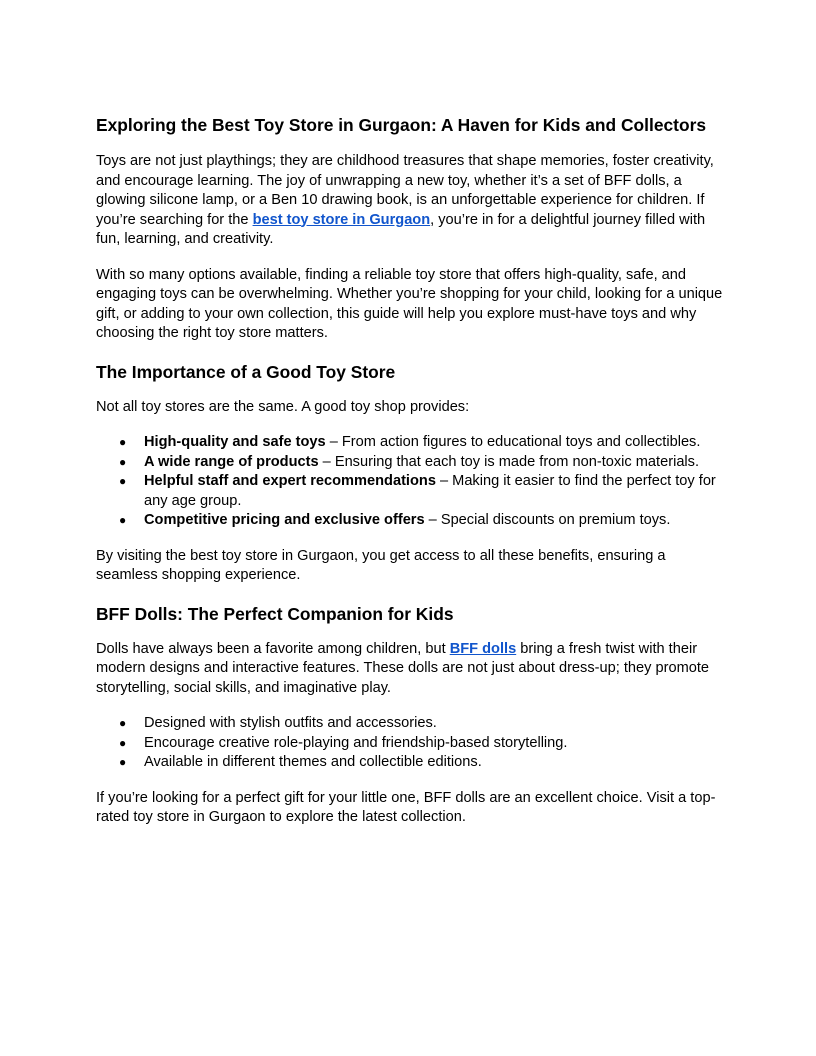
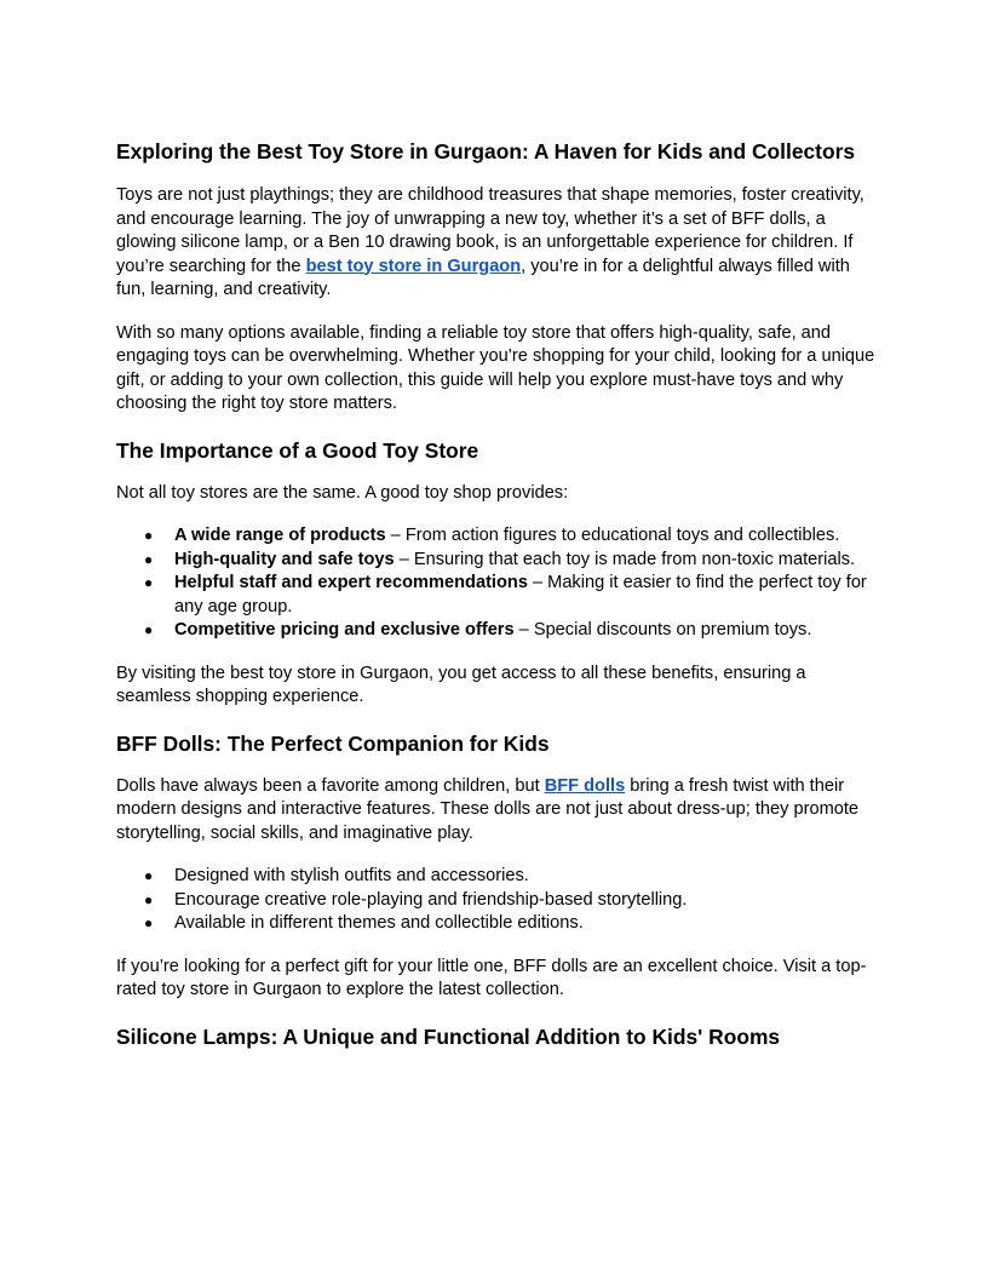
  Exploring the Best Toy Store in Gurgaon: A Haven for Kids and Collectors
- Toys are not just playthings; they are childhood treasures that shape memories, foster creativity, and encourage learning. The joy of unwrapping a new toy, whether it’s a set of BFF dolls, a glowing silicone lamp, or a Ben 10 drawing book, is an unforgettable experience for children. If you’re searching for the best toy store in Gurgaon, you’re in for a delightful journey filled with fun, learning, and creativity.
+ Toys are not just playthings; they are childhood treasures that shape memories, foster creativity, and encourage learning. The joy of unwrapping a new toy, whether it’s a set of BFF dolls, a glowing silicone lamp, or a Ben 10 drawing book, is an unforgettable experience for children. If you’re searching for the best toy store in Gurgaon, you’re in for a delightful always filled with fun, learning, and creativity.
  With so many options available, finding a reliable toy store that offers high-quality, safe, and engaging toys can be overwhelming. Whether you’re shopping for your child, looking for a unique gift, or adding to your own collection, this guide will help you explore must-have toys and why choosing the right toy store matters.
  The Importance of a Good Toy Store
  Not all toy stores are the same. A good toy shop provides:
  ●
- High-quality and safe toys – From action figures to educational toys and collectibles.
+ A wide range of products – From action figures to educational toys and collectibles.
  ●
- A wide range of products – Ensuring that each toy is made from non-toxic materials.
+ High-quality and safe toys – Ensuring that each toy is made from non-toxic materials.
  ●
  Helpful staff and expert recommendations – Making it easier to find the perfect toy for any age group.
  ●
  Competitive pricing and exclusive offers – Special discounts on premium toys.
  By visiting the best toy store in Gurgaon, you get access to all these benefits, ensuring a seamless shopping experience.
  BFF Dolls: The Perfect Companion for Kids
  Dolls have always been a favorite among children, but BFF dolls bring a fresh twist with their modern designs and interactive features. These dolls are not just about dress-up; they promote storytelling, social skills, and imaginative play.
  ●
  Designed with stylish outfits and accessories.
  ●
  Encourage creative role-playing and friendship-based storytelling.
  ●
  Available in different themes and collectible editions.
  If you’re looking for a perfect gift for your little one, BFF dolls are an excellent choice. Visit a top-rated toy store in Gurgaon to explore the latest collection.
+ Silicone Lamps: A Unique and Functional Addition to Kids' Rooms
